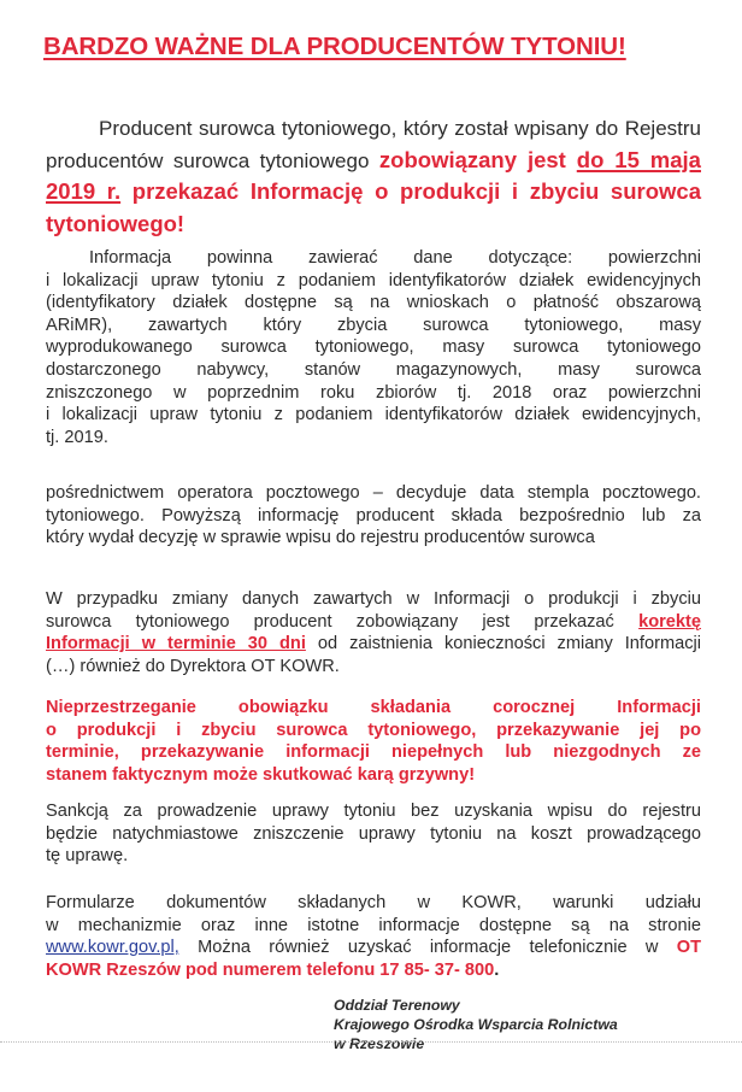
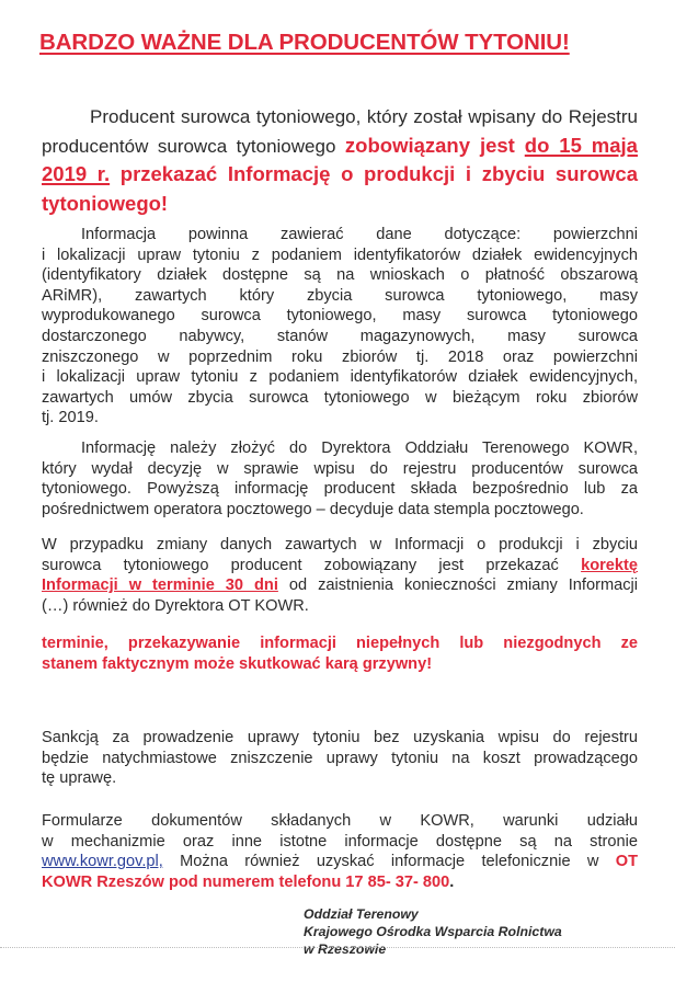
  BARDZO WAŻNE DLA PRODUCENTÓW TYTONIU!
  Producent surowca tytoniowego, który został wpisany do Rejestru producentów surowca tytoniowego zobowiązany jest do 15 maja 2019 r. przekazać Informację o produkcji i zbyciu surowca tytoniowego!
  Informacja powinna zawierać dane dotyczące: powierzchni
  i lokalizacji upraw tytoniu z podaniem identyfikatorów działek ewidencyjnych
  (identyfikatory działek dostępne są na wnioskach o płatność obszarową
  ARiMR), zawartych który zbycia surowca tytoniowego, masy
  wyprodukowanego surowca tytoniowego, masy surowca tytoniowego
  dostarczonego nabywcy, stanów magazynowych, masy surowca
  zniszczonego w poprzednim roku zbiorów tj. 2018 oraz powierzchni
  i lokalizacji upraw tytoniu z podaniem identyfikatorów działek ewidencyjnych,
+ zawartych umów zbycia surowca tytoniowego w bieżącym roku zbiorów
  tj. 2019.
+ Informację należy złożyć do Dyrektora Oddziału Terenowego KOWR,
- pośrednictwem operatora pocztowego – decyduje data stempla pocztowego.
+ który wydał decyzję w sprawie wpisu do rejestru producentów surowca
  tytoniowego. Powyższą informację producent składa bezpośrednio lub za
- który wydał decyzję w sprawie wpisu do rejestru producentów surowca
+ pośrednictwem operatora pocztowego – decyduje data stempla pocztowego.
  W przypadku zmiany danych zawartych w Informacji o produkcji i zbyciu
  surowca tytoniowego producent zobowiązany jest przekazać korektę
  Informacji w terminie 30 dni od zaistnienia konieczności zmiany Informacji
  (…) również do Dyrektora OT KOWR.
- Nieprzestrzeganie obowiązku składania corocznej Informacji
- o produkcji i zbyciu surowca tytoniowego, przekazywanie jej po
  terminie, przekazywanie informacji niepełnych lub niezgodnych ze
  stanem faktycznym może skutkować karą grzywny!
  Sankcją za prowadzenie uprawy tytoniu bez uzyskania wpisu do rejestru
  będzie natychmiastowe zniszczenie uprawy tytoniu na koszt prowadzącego
  tę uprawę.
  Formularze dokumentów składanych w KOWR, warunki udziału
  w mechanizmie oraz inne istotne informacje dostępne są na stronie
  www.kowr.gov.pl, Można również uzyskać informacje telefonicznie w OT
  KOWR Rzeszów pod numerem telefonu 17 85- 37- 800.
  Oddział Terenowy
  Krajowego Ośrodka Wsparcia Rolnictwa
  w Rzeszowie
